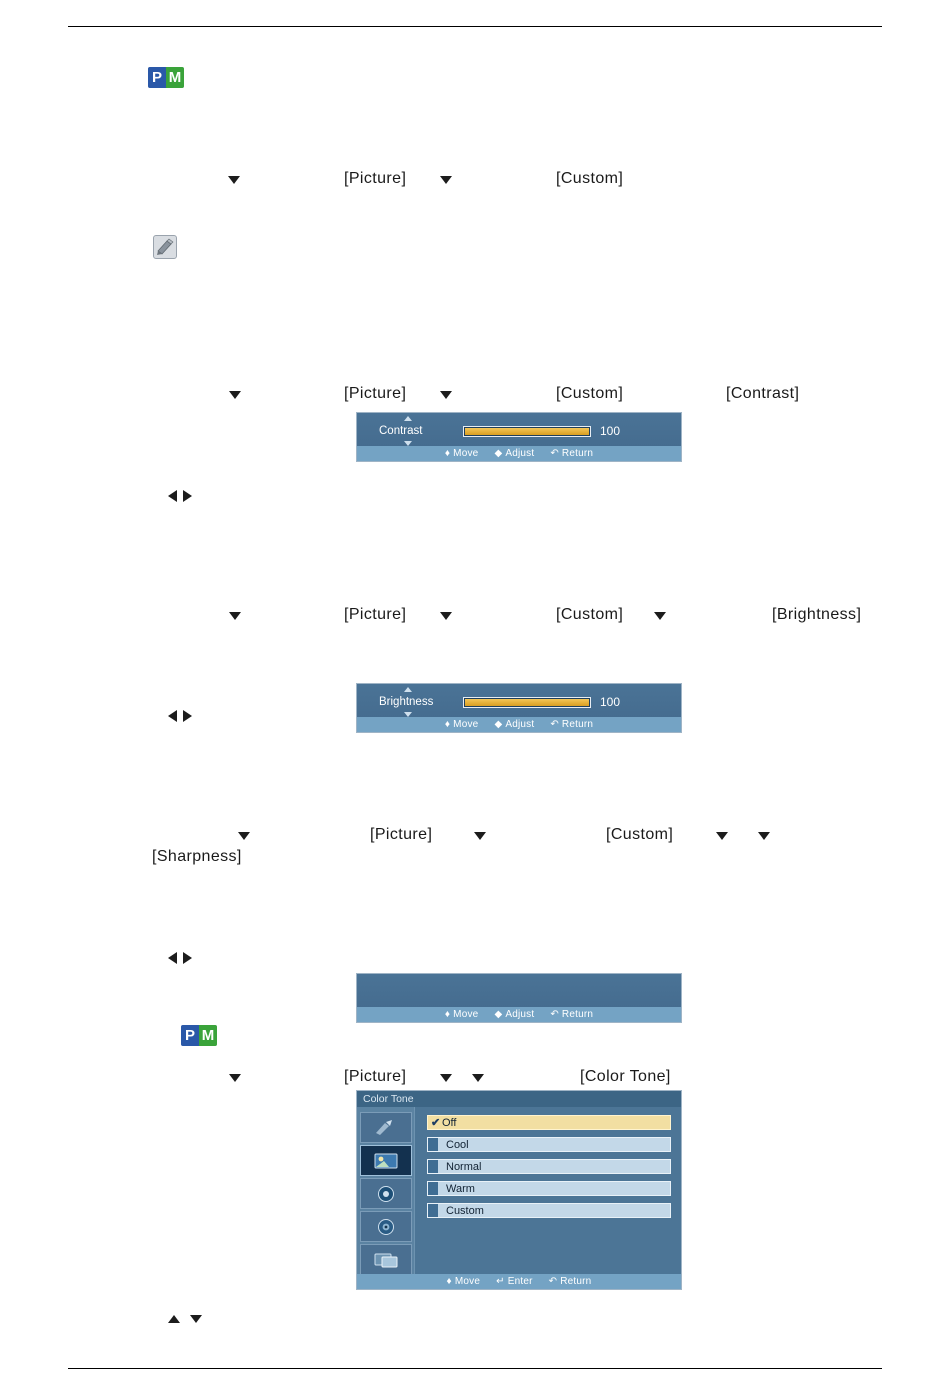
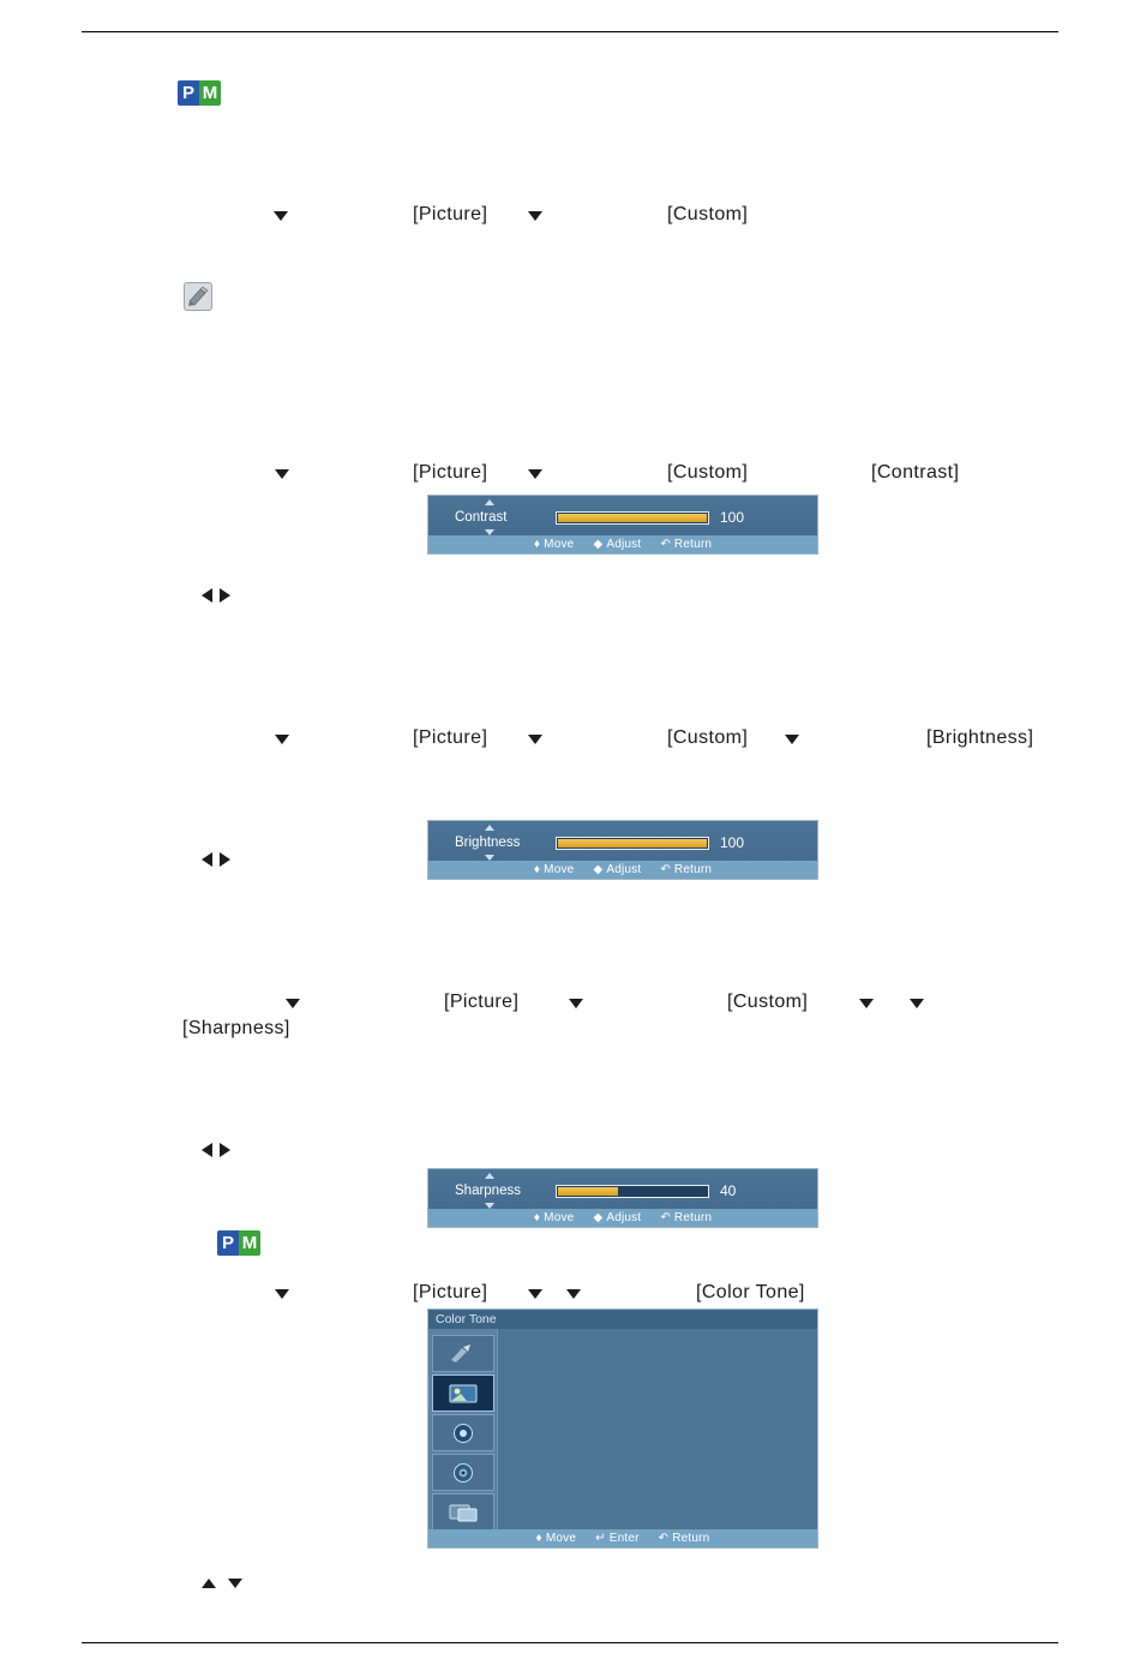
  P
  M
  [Picture]
  [Custom]
  [Picture]
  [Custom]
  [Contrast]
  Contrast
  100
  ♦
  Move
  ◆
  Adjust
  ↶
  Return
  [Picture]
  [Custom]
  [Brightness]
  Brightness
  100
  ♦
  Move
  ◆
  Adjust
  ↶
  Return
  [Picture]
  [Custom]
  [Sharpness]
+ Sharpness
+ 40
  ♦
  Move
  ◆
  Adjust
  ↶
  Return
  P
  M
  [Picture]
  [Color Tone]
  Color Tone
- ✔
- Off
- Cool
- Normal
- Warm
- Custom
  ♦
  Move
  ↵
  Enter
  ↶
  Return
